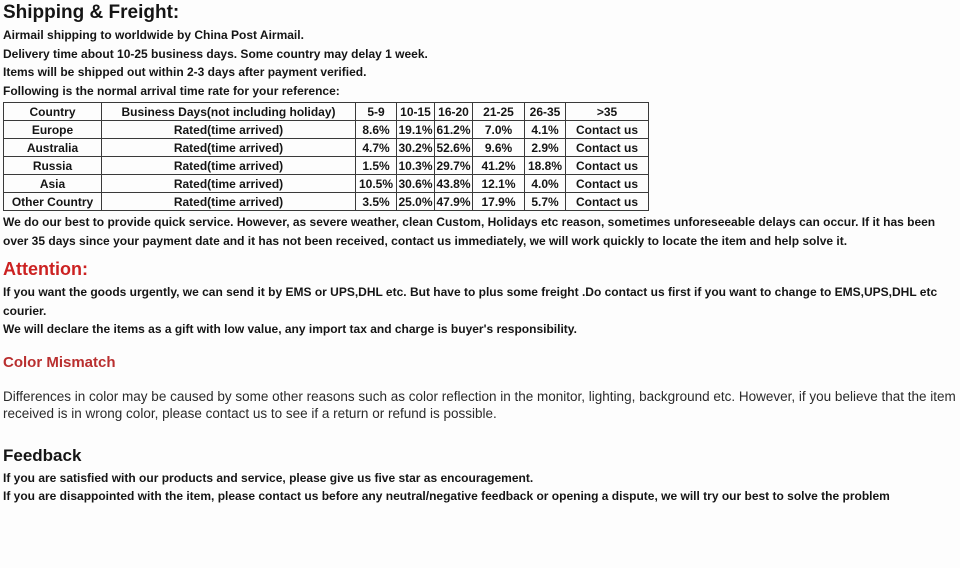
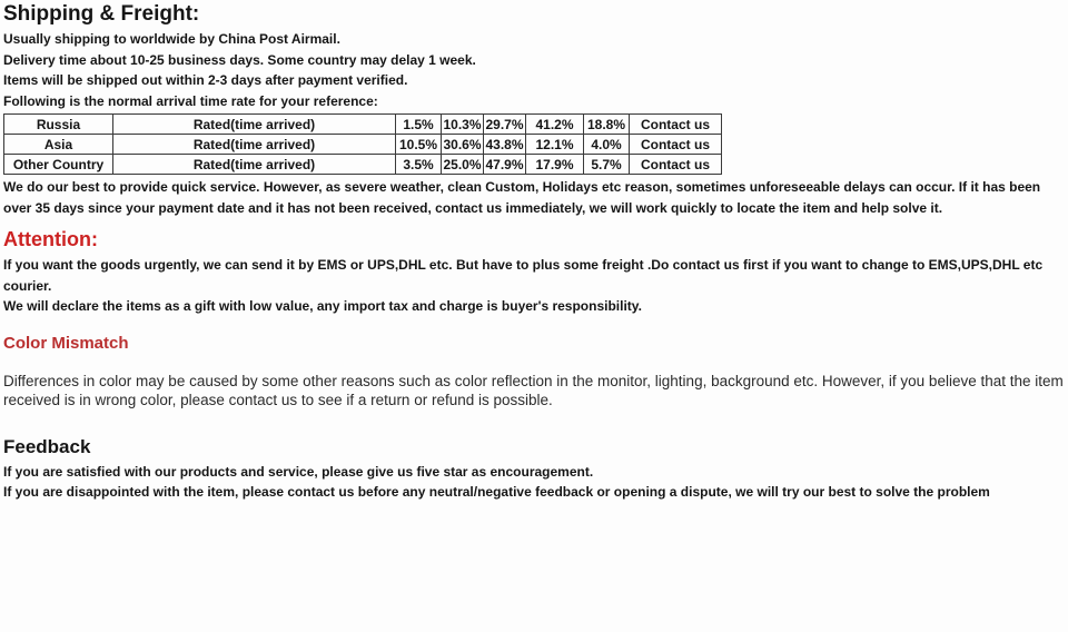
  Shipping & Freight:
- Airmail shipping to worldwide by China Post Airmail.
+ Usually shipping to worldwide by China Post Airmail.
  Delivery time about 10-25 business days. Some country may delay 1 week.
  Items will be shipped out within 2-3 days after payment verified.
  Following is the normal arrival time rate for your reference:
- Country	Business Days(not including holiday)	5-9	10-15	16-20	21-25	26-35	>35
- Europe	Rated(time arrived)	8.6%	19.1%	61.2%	7.0%	4.1%	Contact us
- Australia	Rated(time arrived)	4.7%	30.2%	52.6%	9.6%	2.9%	Contact us
  Russia	Rated(time arrived)	1.5%	10.3%	29.7%	41.2%	18.8%	Contact us
  Asia	Rated(time arrived)	10.5%	30.6%	43.8%	12.1%	4.0%	Contact us
  Other Country	Rated(time arrived)	3.5%	25.0%	47.9%	17.9%	5.7%	Contact us
  We do our best to provide quick service. However, as severe weather, clean Custom, Holidays etc reason, sometimes unforeseeable delays can occur. If it has been over 35 days since your payment date and it has not been received, contact us immediately, we will work quickly to locate the item and help solve it.
  Attention:
  If you want the goods urgently, we can send it by EMS or UPS,DHL etc. But have to plus some freight .Do contact us first if you want to change to EMS,UPS,DHL etc courier.
  We will declare the items as a gift with low value, any import tax and charge is buyer's responsibility.
  Color Mismatch
  Differences in color may be caused by some other reasons such as color reflection in the monitor, lighting, background etc. However, if you believe that the item received is in wrong color, please contact us to see if a return or refund is possible.
  Feedback
  If you are satisfied with our products and service, please give us five star as encouragement.
  If you are disappointed with the item, please contact us before any neutral/negative feedback or opening a dispute, we will try our best to solve the problem
